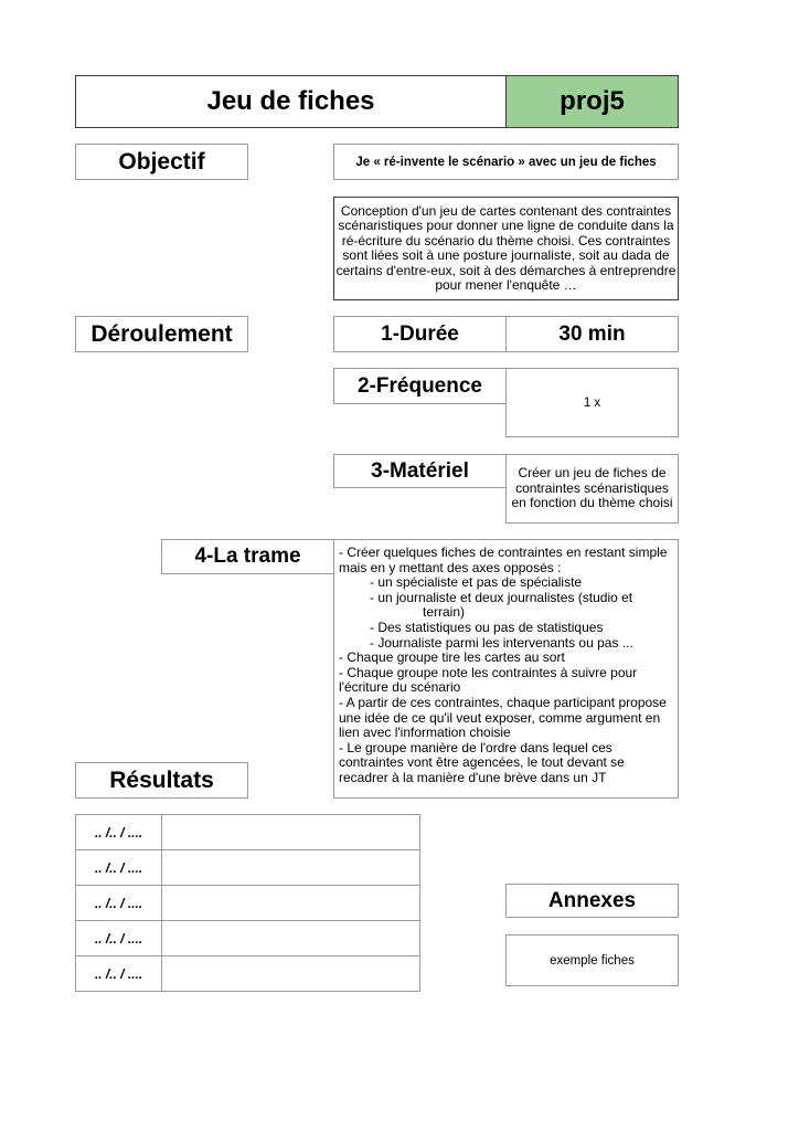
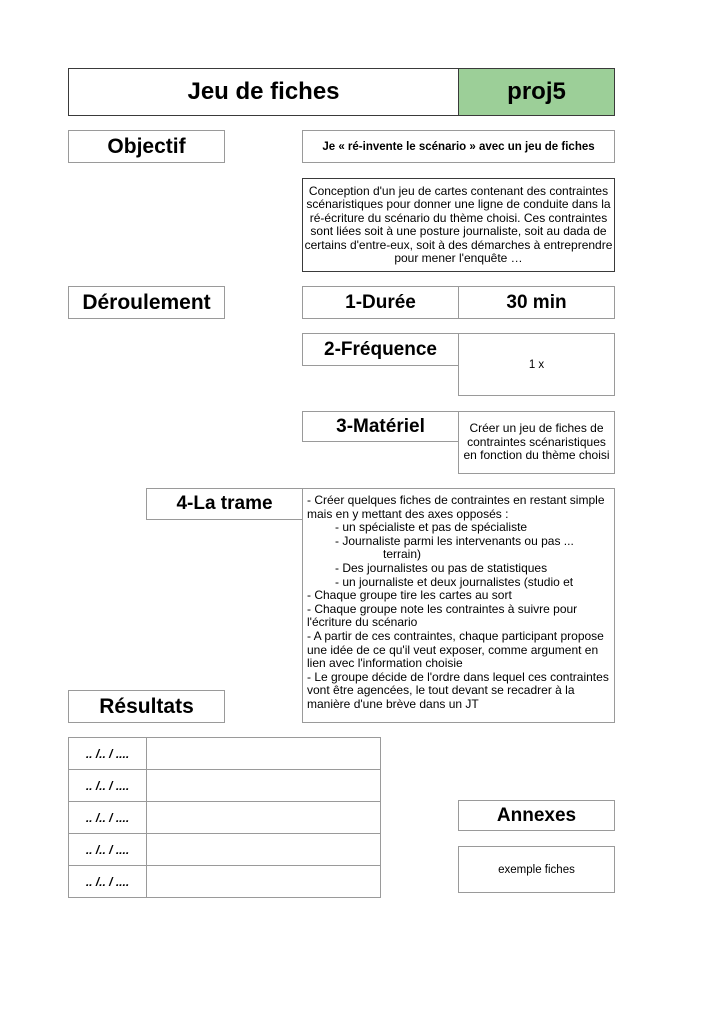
  Jeu de fiches
  proj5
  Objectif
  Je « ré-invente le scénario » avec un jeu de fiches
  Conception d'un jeu de cartes contenant des contraintes scénaristiques pour donner une ligne de conduite dans la ré-écriture du scénario du thème choisi. Ces contraintes sont liées soit à une posture journaliste, soit au dada de certains d'entre-eux, soit à des démarches à entreprendre pour mener l'enquête …
  Déroulement
  1-Durée
  30 min
  2-Fréquence
  1 x
  3-Matériel
  Créer un jeu de fiches de contraintes scénaristiques en fonction du thème choisi
  4-La trame
  - Créer quelques fiches de contraintes en restant simple mais en y mettant des axes opposés :
  - un spécialiste et pas de spécialiste
- - un journaliste et deux journalistes (studio et
+ - Journaliste parmi les intervenants ou pas ...
  terrain)
- - Des statistiques ou pas de statistiques
+ - Des journalistes ou pas de statistiques
- - Journaliste parmi les intervenants ou pas ...
+ - un journaliste et deux journalistes (studio et
  - Chaque groupe tire les cartes au sort
  - Chaque groupe note les contraintes à suivre pour l'écriture du scénario
  - A partir de ces contraintes, chaque participant propose une idée de ce qu'il veut exposer, comme argument en lien avec l'information choisie
- - Le groupe manière de l'ordre dans lequel ces contraintes vont être agencées, le tout devant se recadrer à la manière d'une brève dans un JT
+ - Le groupe décide de l'ordre dans lequel ces contraintes vont être agencées, le tout devant se recadrer à la manière d'une brève dans un JT
  Résultats
  .. /.. / ....
  .. /.. / ....
  .. /.. / ....
  .. /.. / ....
  .. /.. / ....
  Annexes
  exemple fiches
